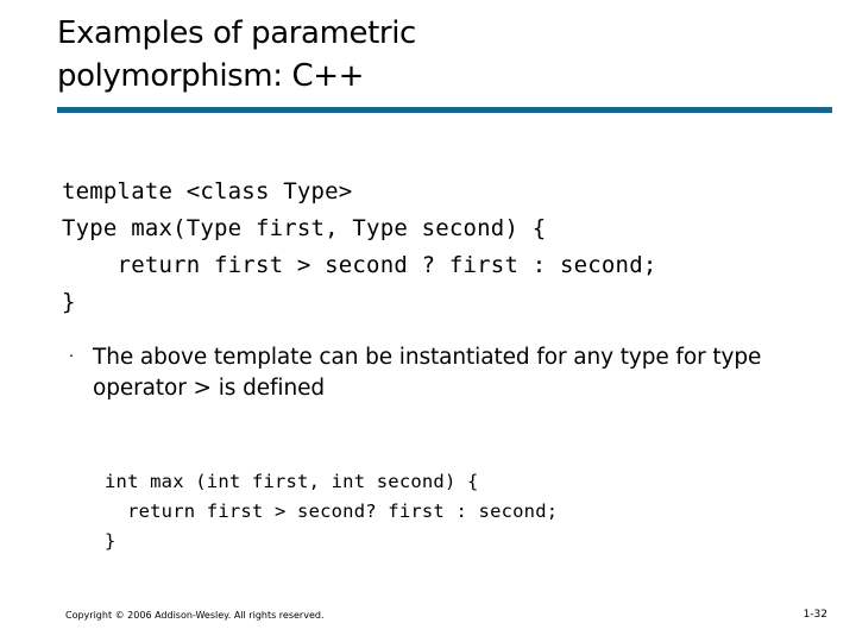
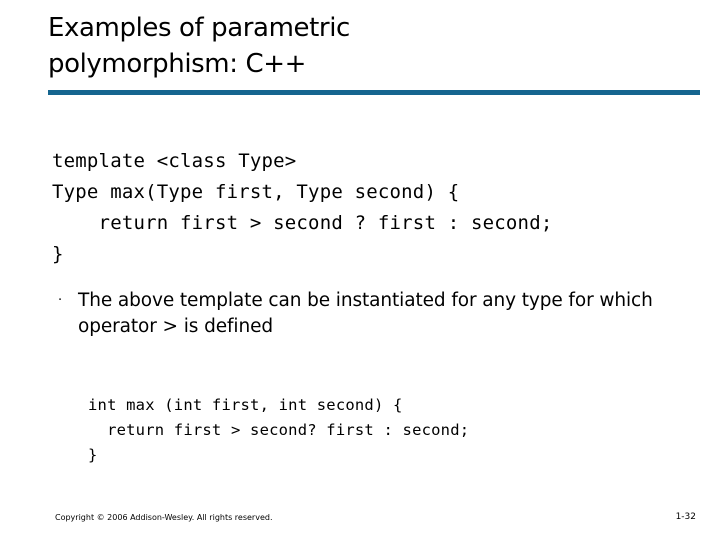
  Examples of parametric
  polymorphism: C++
  template <class Type>
  Type max(Type first, Type second) {
  return first > second ? first : second;
  }
  ·
- The above template can be instantiated for any type for type operator > is defined
+ The above template can be instantiated for any type for which operator > is defined
  int max (int first, int second) {
  return first > second? first : second;
  }
  Copyright © 2006 Addison-Wesley. All rights reserved.
  1-32
